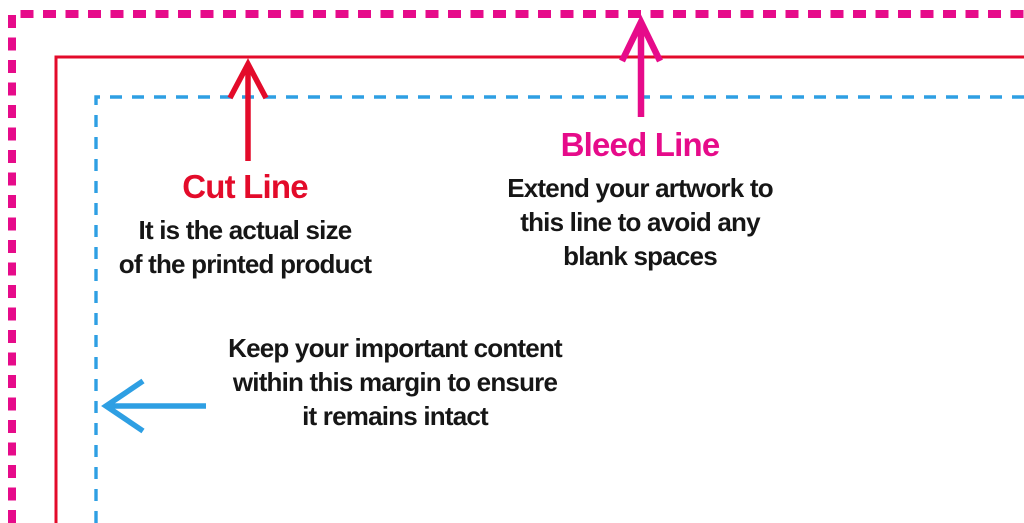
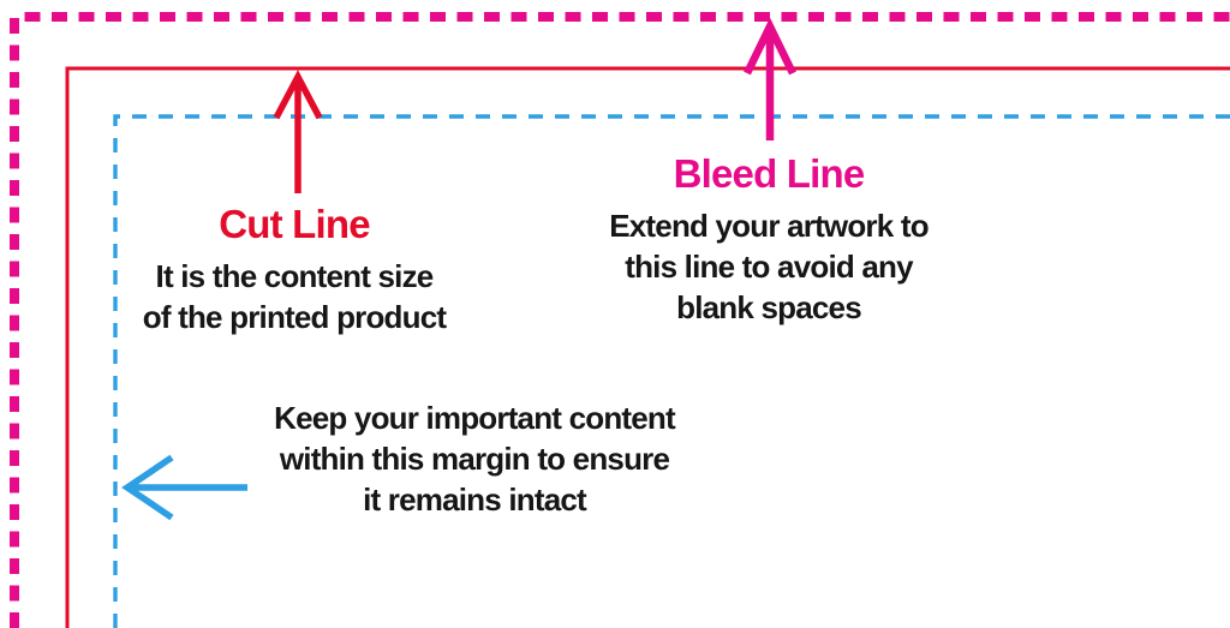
  Cut Line
- It is the actual size
+ It is the content size
  of the printed product
  Bleed Line
  Extend your artwork to
  this line to avoid any
  blank spaces
  Keep your important content
  within this margin to ensure
  it remains intact
